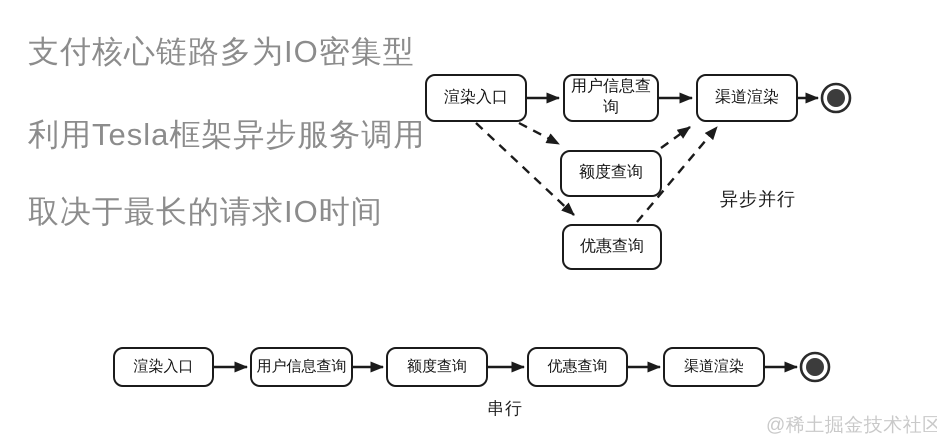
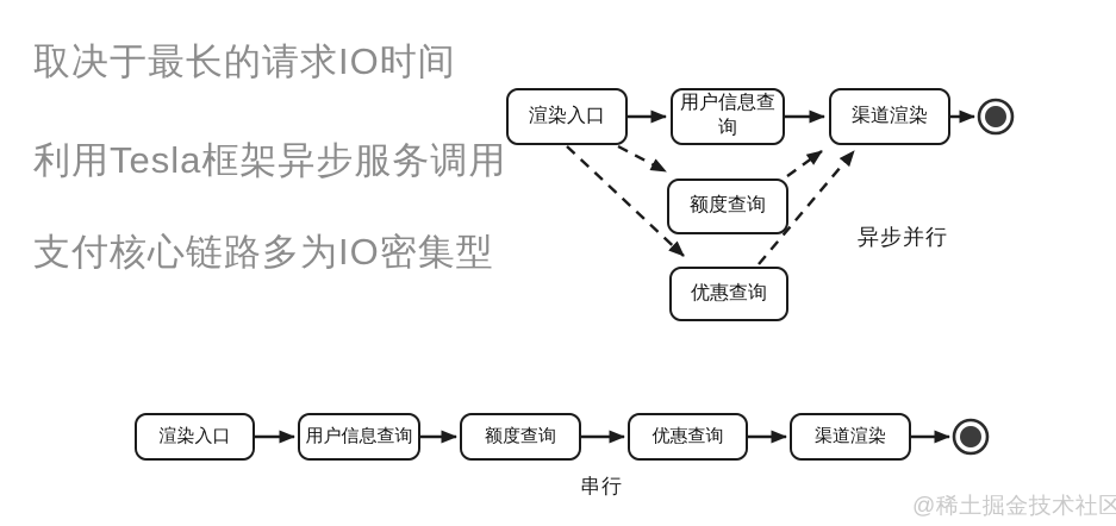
- 支付核心链路多为IO密集型
+ 取决于最长的请求IO时间
  利用Tesla框架异步服务调用
- 取决于最长的请求IO时间
+ 支付核心链路多为IO密集型
  渲染入口
  用户信息查询
  渠道渲染
  额度查询
  优惠查询
  异步并行
  渲染入口
  用户信息查询
  额度查询
  优惠查询
  渠道渲染
  串行
  @稀土掘金技术社区
